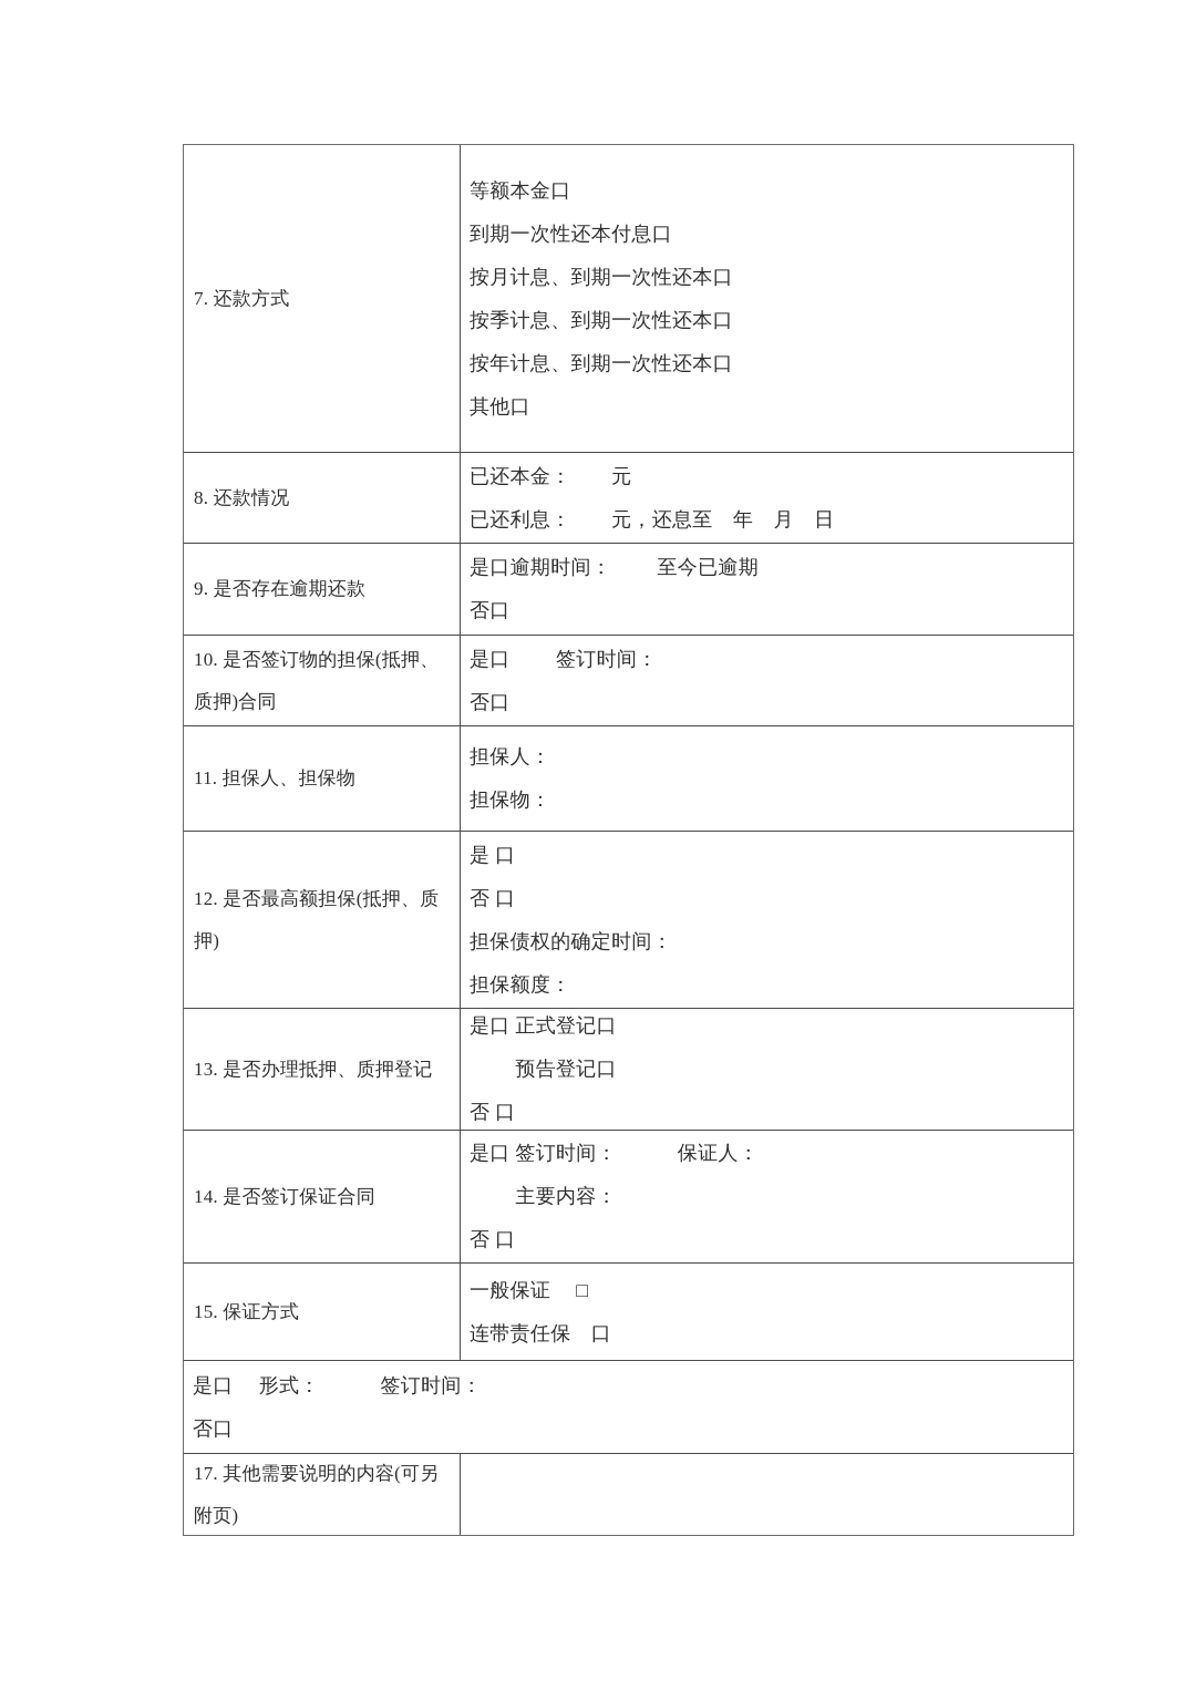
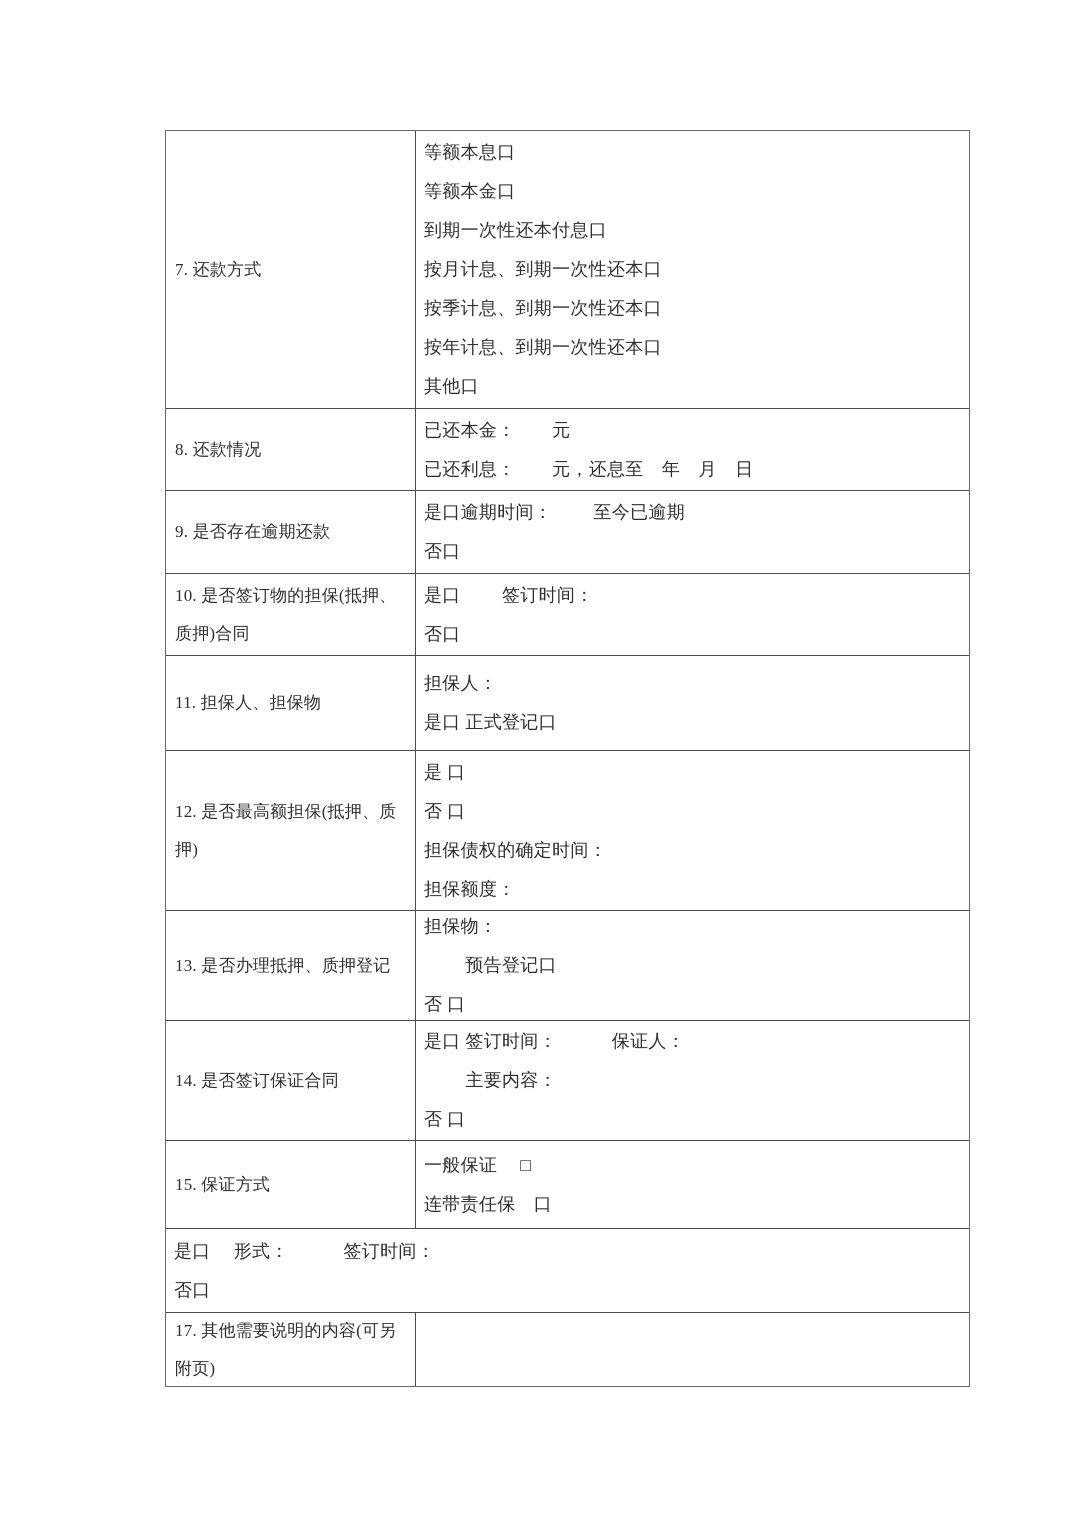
  7. 还款方式
+ 等额本息口
  等额本金口
  到期一次性还本付息口
  按月计息、到期一次性还本口
  按季计息、到期一次性还本口
  按年计息、到期一次性还本口
  其他口
  8. 还款情况
  已还本金： 元
  已还利息： 元，还息至 年 月 日
  9. 是否存在逾期还款
  是口逾期时间： 至今已逾期
  否口
  10. 是否签订物的担保(抵押、质押)合同
  是口 签订时间：
  否口
  11. 担保人、担保物
  担保人：
- 担保物：
+ 是口 正式登记口
  12. 是否最高额担保(抵押、质押)
  是 口
  否 口
  担保债权的确定时间：
  担保额度：
  13. 是否办理抵押、质押登记
- 是口 正式登记口
+ 担保物：
  预告登记口
  否 口
  14. 是否签订保证合同
  是口 签订时间： 保证人：
  主要内容：
  否 口
  15. 保证方式
  一般保证 □
  连带责任保 口
  是口 形式： 签订时间：
  否口
  17. 其他需要说明的内容(可另附页)
